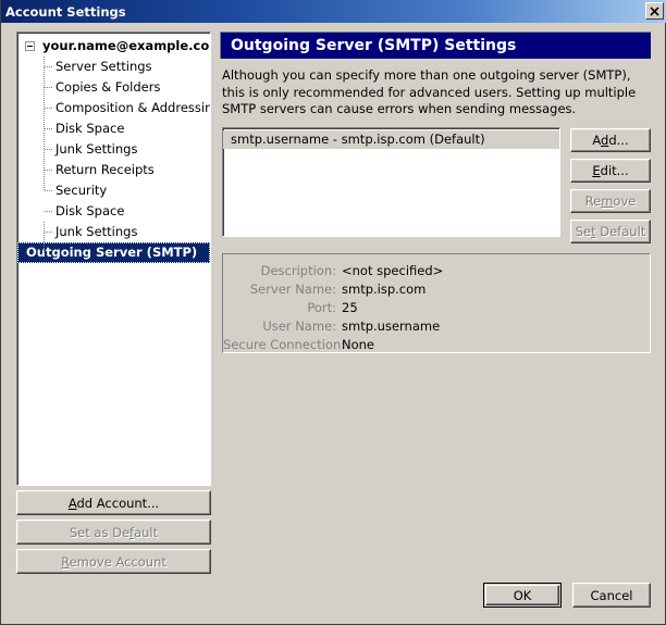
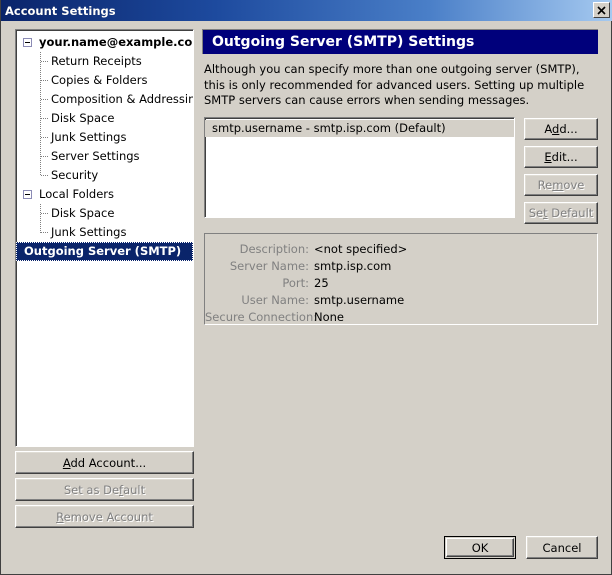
  Account Settings
  your.name@example.co
- Server Settings
+ Return Receipts
  Copies & Folders
  Composition & Addressin
  Disk Space
  Junk Settings
- Return Receipts
+ Server Settings
  Security
+ Local Folders
  Disk Space
  Junk Settings
  Outgoing Server (SMTP)
  Add Account...
  Set as Default
  Remove Account
  Outgoing Server (SMTP) Settings
  Although you can specify more than one outgoing server (SMTP), this is only recommended for advanced users. Setting up multiple SMTP servers can cause errors when sending messages.
  smtp.username - smtp.isp.com (Default)
  Add...
  Edit...
  Remove
  Set Default
  Description:
  <not specified>
  Server Name:
  smtp.isp.com
  Port:
  25
  User Name:
  smtp.username
  Secure Connection
  None
  OK
  Cancel
